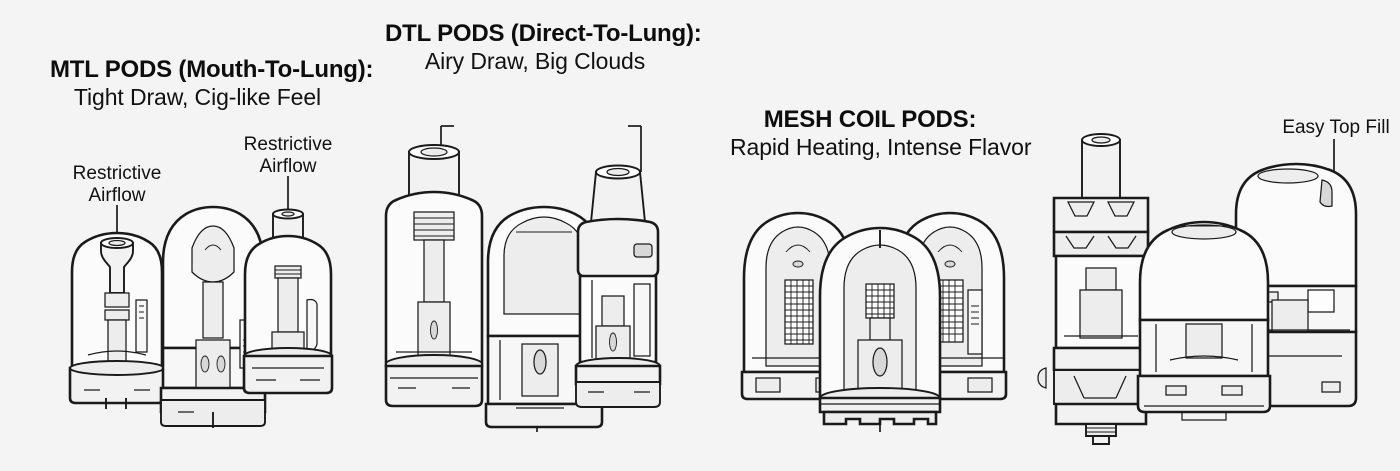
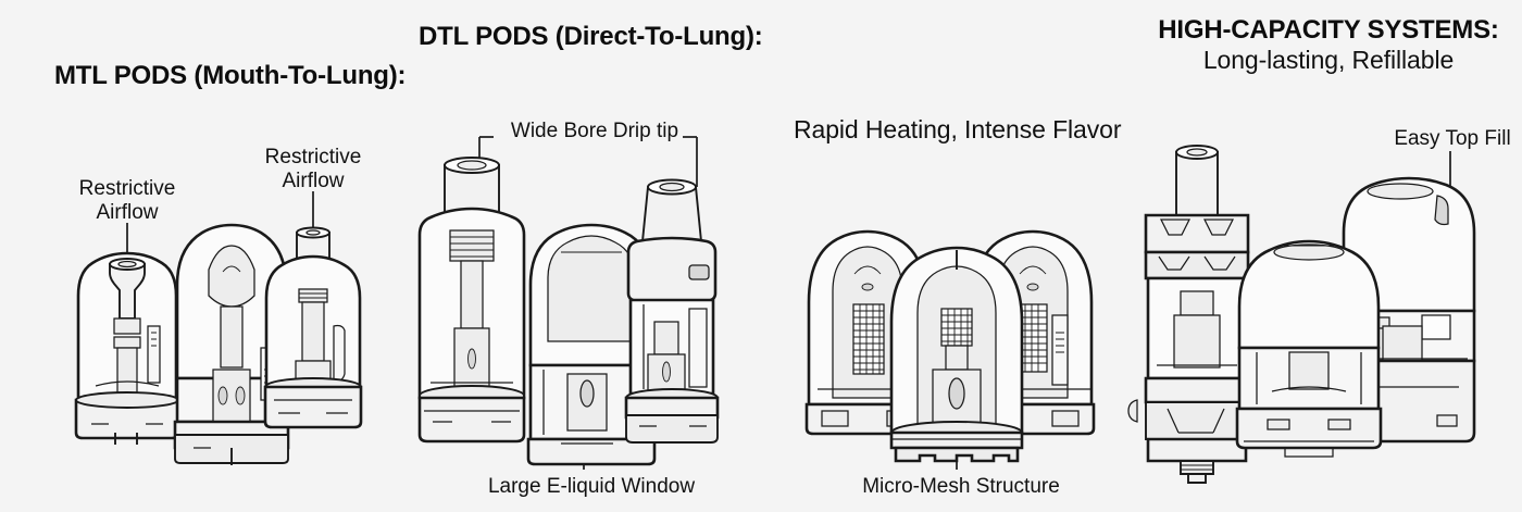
  MTL PODS (Mouth-To-Lun
- Tight Draw, Cig-like Feel
  DTL PODS (Direct-To-Lung
- Airy Draw, Big Clouds
- MESH COIL PODS:
  Rapid Heating, Intense Flav
+ HIGH-CAPACITY SYSTEMS:
+ Long-lasting, Refillable
  Restrictive
  Airflow
  Restrictive
  Airflow
+ Wide Bore Drip tip
+ Large E-liquid Window
+ Micro-Mesh Structure
  Easy Top Fill
